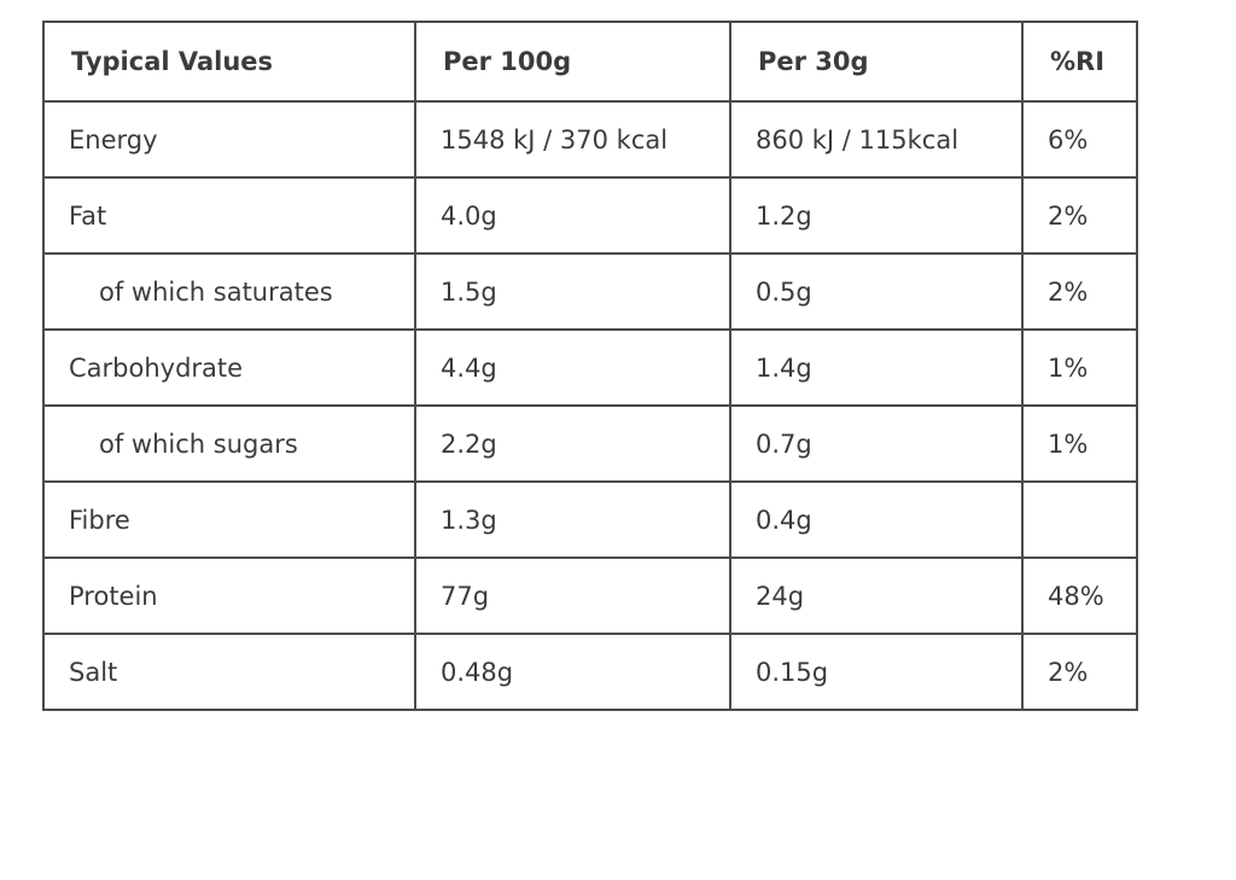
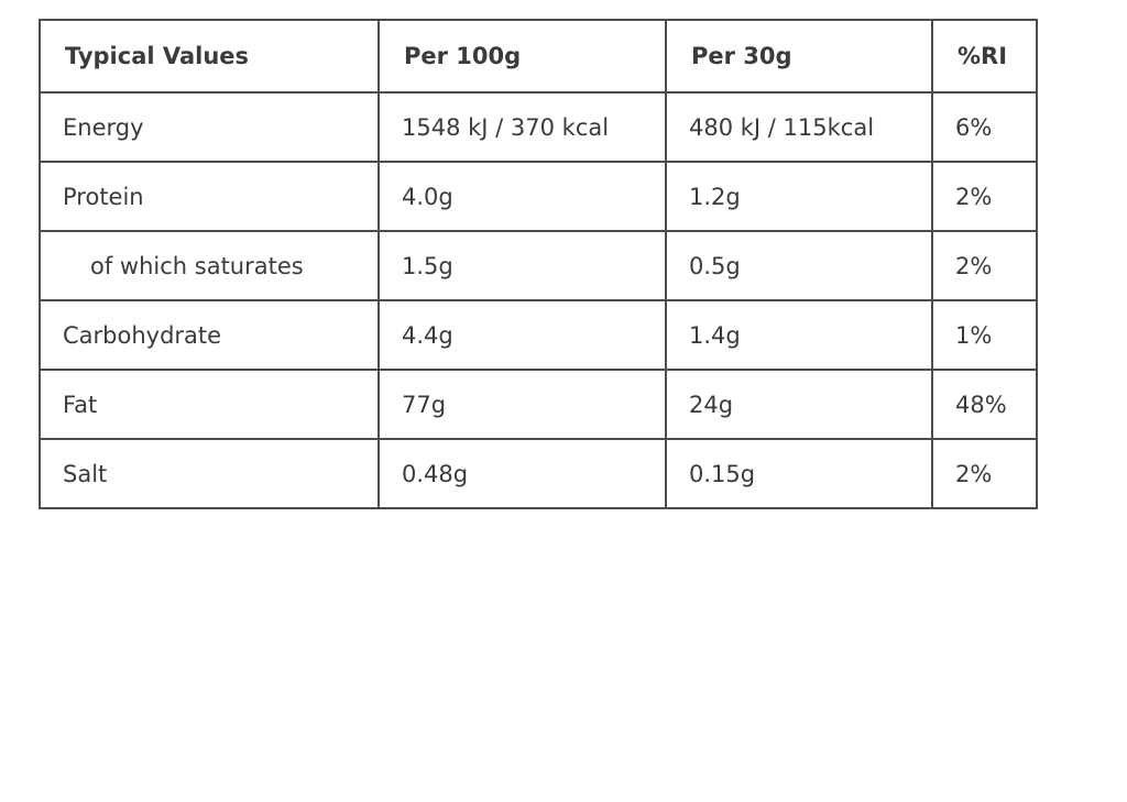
  Typical Values	Per 100g	Per 30g	%RI
- Energy	1548 kJ / 370 kcal	860 kJ / 115kcal	6%
+ Energy	1548 kJ / 370 kcal	480 kJ / 115kcal	6%
- Fat	4.0g	1.2g	2%
+ Protein	4.0g	1.2g	2%
  of which saturates	1.5g	0.5g	2%
  Carbohydrate	4.4g	1.4g	1%
- of which sugars	2.2g	0.7g	1%
- Fibre	1.3g	0.4g
- Protein	77g	24g	48%
+ Fat	77g	24g	48%
  Salt	0.48g	0.15g	2%
